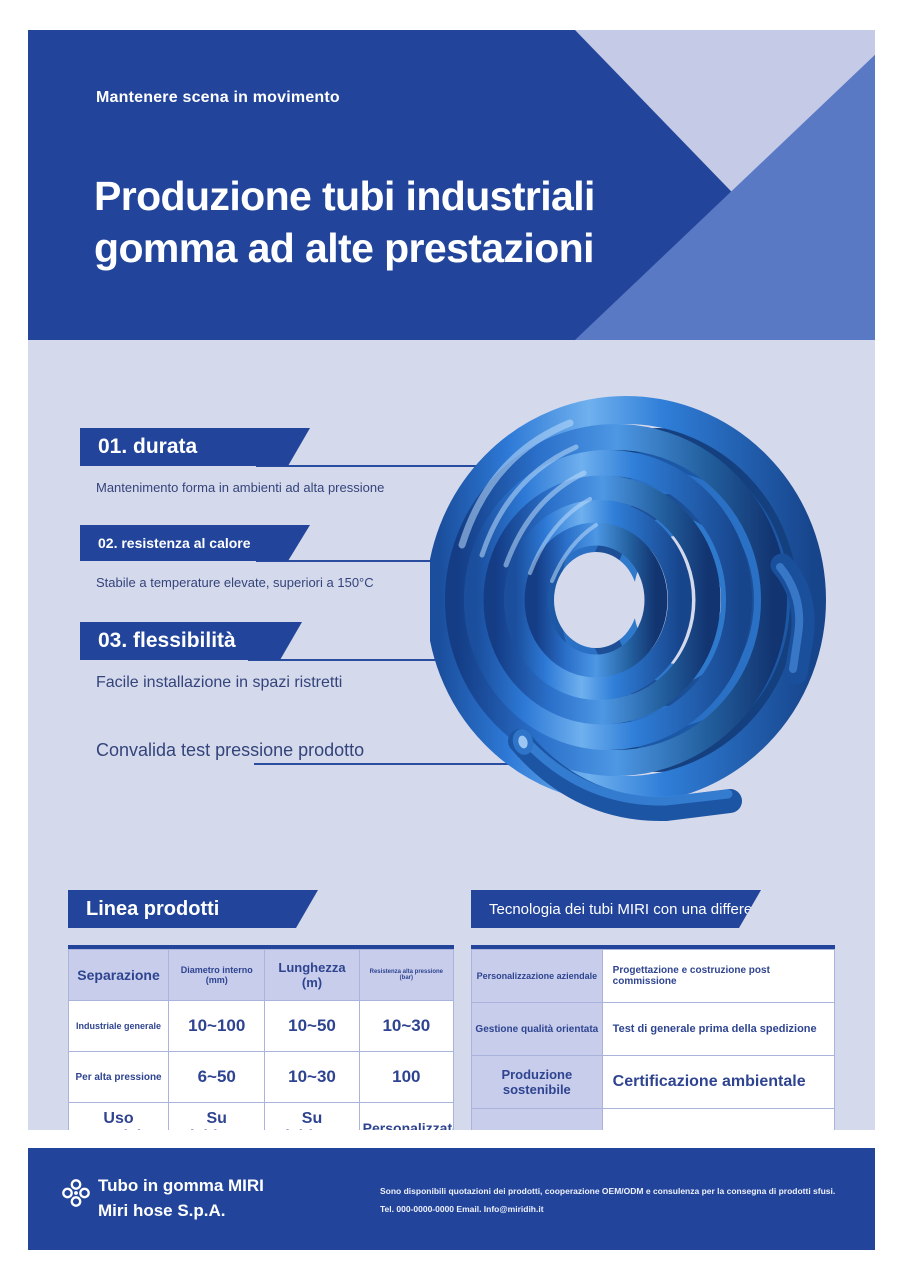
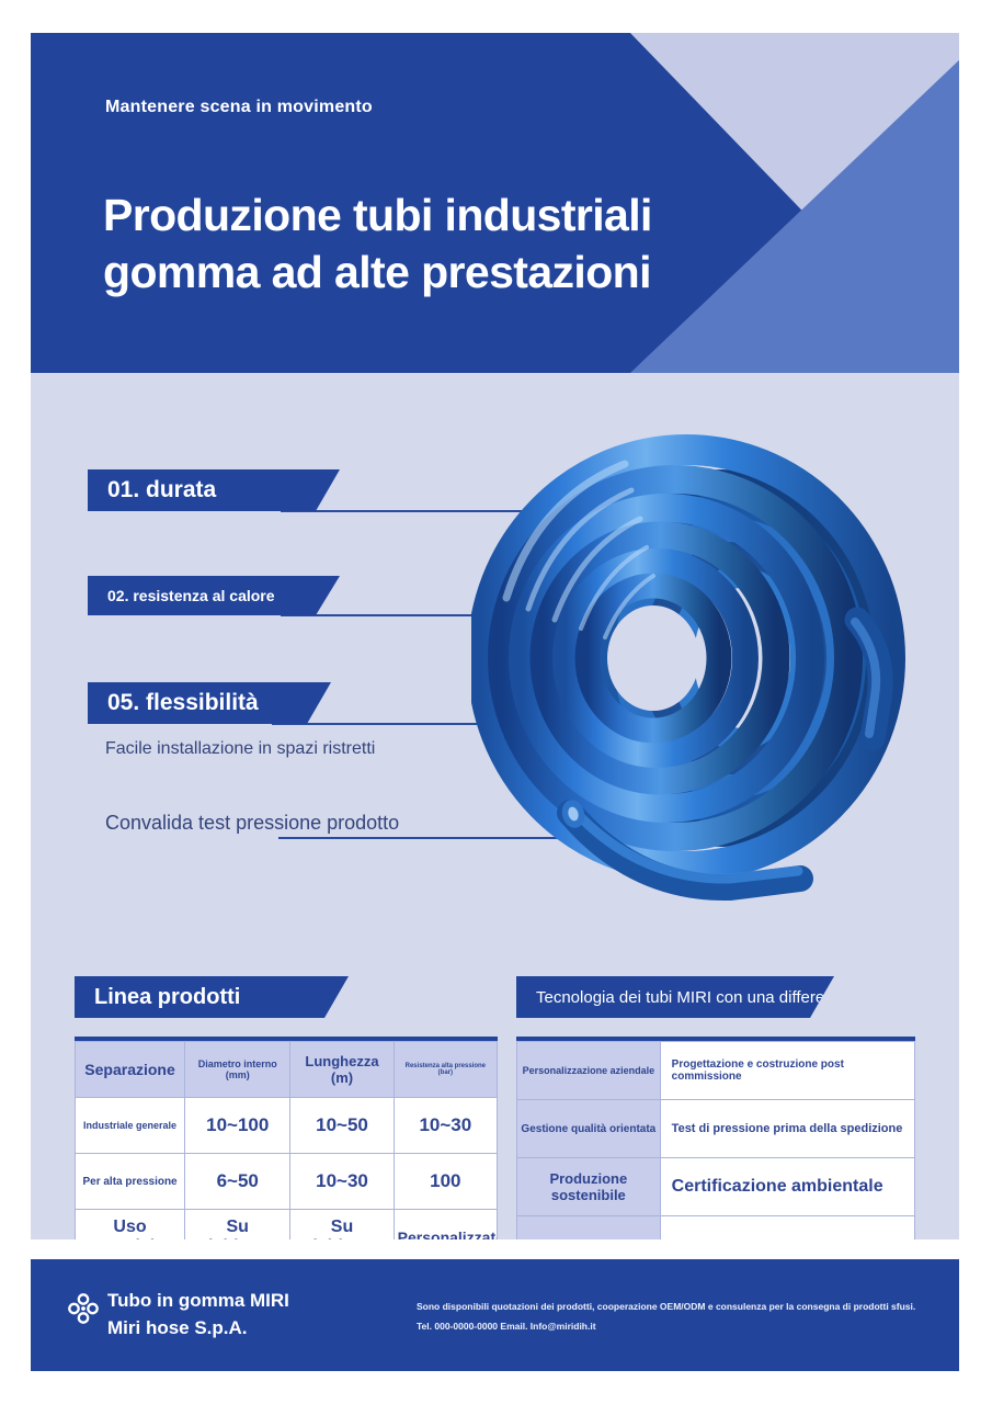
  Mantenere scena in movimento
  Produzione tubi industriali
  gomma ad alte prestazioni
  01. durata
- Mantenimento forma in ambienti ad alta pressione
  02. resistenza al calore
- Stabile a temperature elevate, superiori a 150°C
- 03. flessibilità
+ 05. flessibilità
  Facile installazione in spazi ristretti
  Convalida test pressione prodotto
  Linea prodotti
  Industriale generale	10~100	10~50	10~30
  Per alta pressione	6~50	10~30	100
  Tecnologia dei tubi MIRI con una differe
  Personalizzazione aziendale	Progettazione e costruzione post commissione
- Gestione qualità orientata	Test di generale prima della spedizione
+ Gestione qualità orientata	Test di pressione prima della spedizione
  Produzione sostenibile	Certificazione ambientale
  Tubo in gomma MIRI
  Miri hose S.p.A.
  Sono disponibili quotazioni dei prodotti, cooperazione OEM/ODM e consulenza per la consegna di prodotti sfusi.
  Tel. 000-0000-0000 Email. Info@miridih.it
